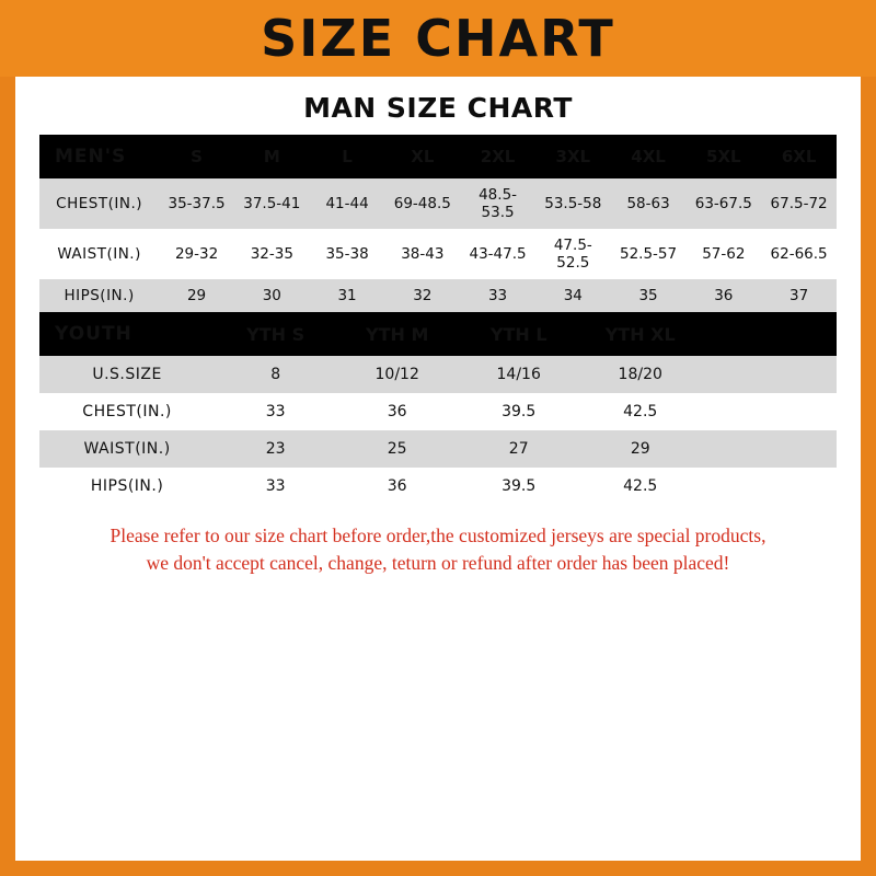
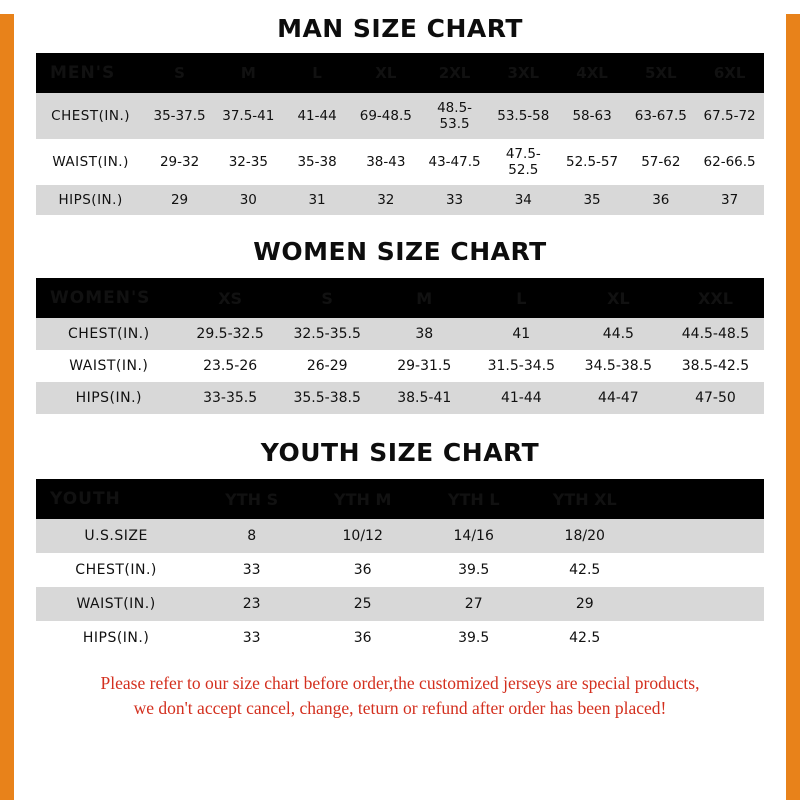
- SIZE CHART
  MAN SIZE CHART
  CHEST(IN.)	35-37.5	37.5-41	41-44	69-48.5	48.5-53.5	53.5-58	58-63	63-67.5	67.5-72
  WAIST(IN.)	29-32	32-35	35-38	38-43	43-47.5	47.5-52.5	52.5-57	57-62	62-66.5
  HIPS(IN.)	29	30	31	32	33	34	35	36	37
+ WOMEN SIZE CHART
+ CHEST(IN.)	29.5-32.5	32.5-35.5	38	41	44.5	44.5-48.5
+ WAIST(IN.)	23.5-26	26-29	29-31.5	31.5-34.5	34.5-38.5	38.5-42.5
+ HIPS(IN.)	33-35.5	35.5-38.5	38.5-41	41-44	44-47	47-50
+ YOUTH SIZE CHART
  U.S.SIZE	8	10/12	14/16	18/20
  CHEST(IN.)	33	36	39.5	42.5
  WAIST(IN.)	23	25	27	29
  HIPS(IN.)	33	36	39.5	42.5
  Please refer to our size chart before order,the customized jerseys are special products,
  we don't accept cancel, change, teturn or refund after order has been placed!
